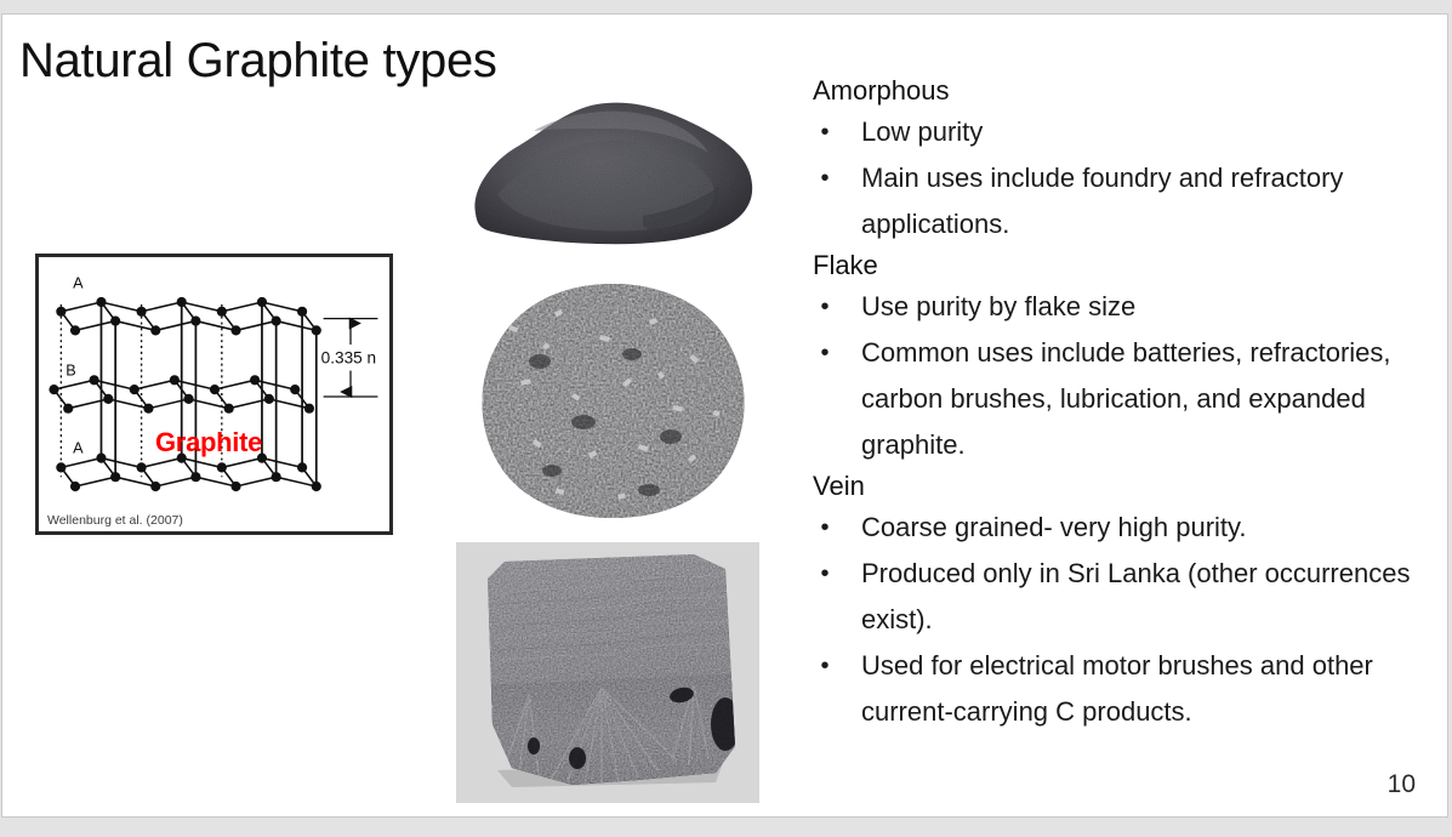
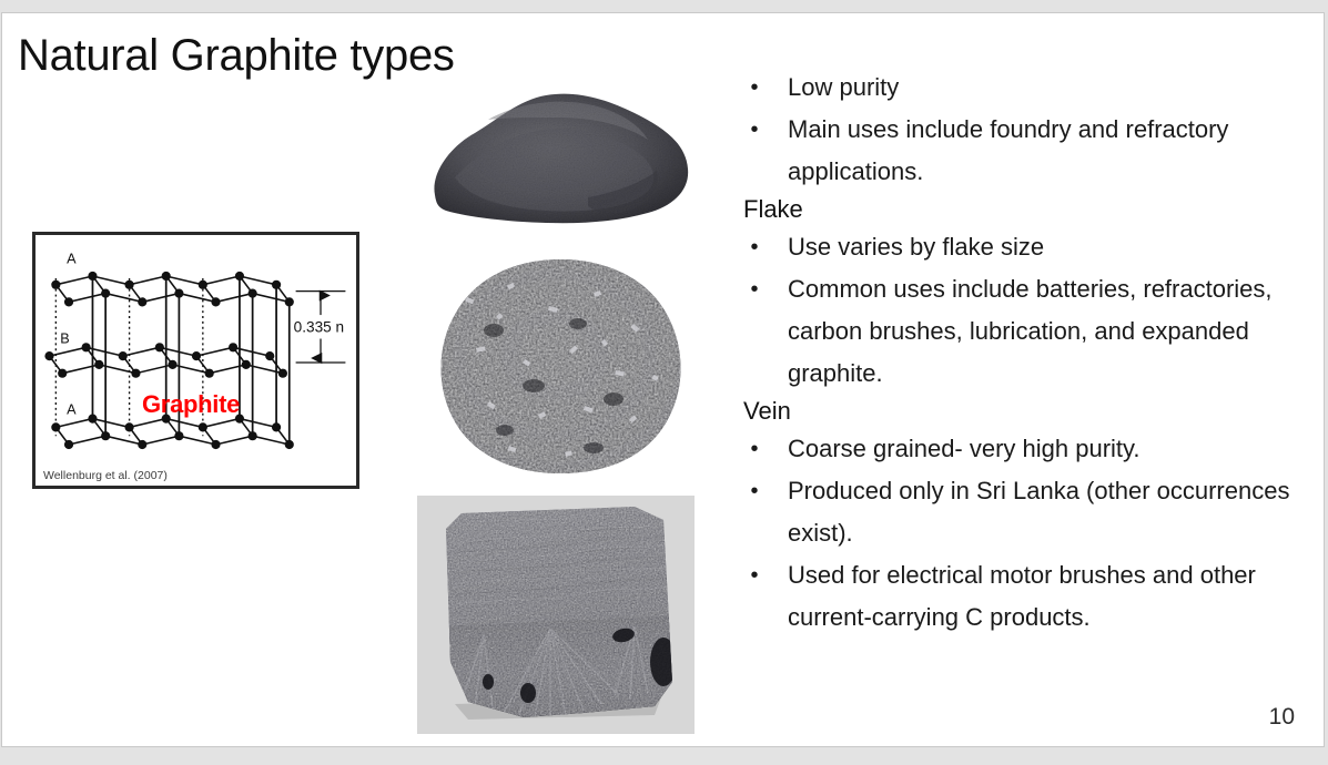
  Natural Graphite types
  A
  B
  A
  0.335 n
  Graphite
  Wellenburg et al. (2007)
- Amorphous
  •
  Low purity
  •
  Main uses include foundry and refractory applications.
  Flake
  •
- Use purity by flake size
+ Use varies by flake size
  •
  Common uses include batteries, refractories, carbon brushes, lubrication, and expanded graphite.
  Vein
  •
  Coarse grained- very high purity.
  •
  Produced only in Sri Lanka (other occurrences exist).
  •
  Used for electrical motor brushes and other current-carrying C products.
  10
